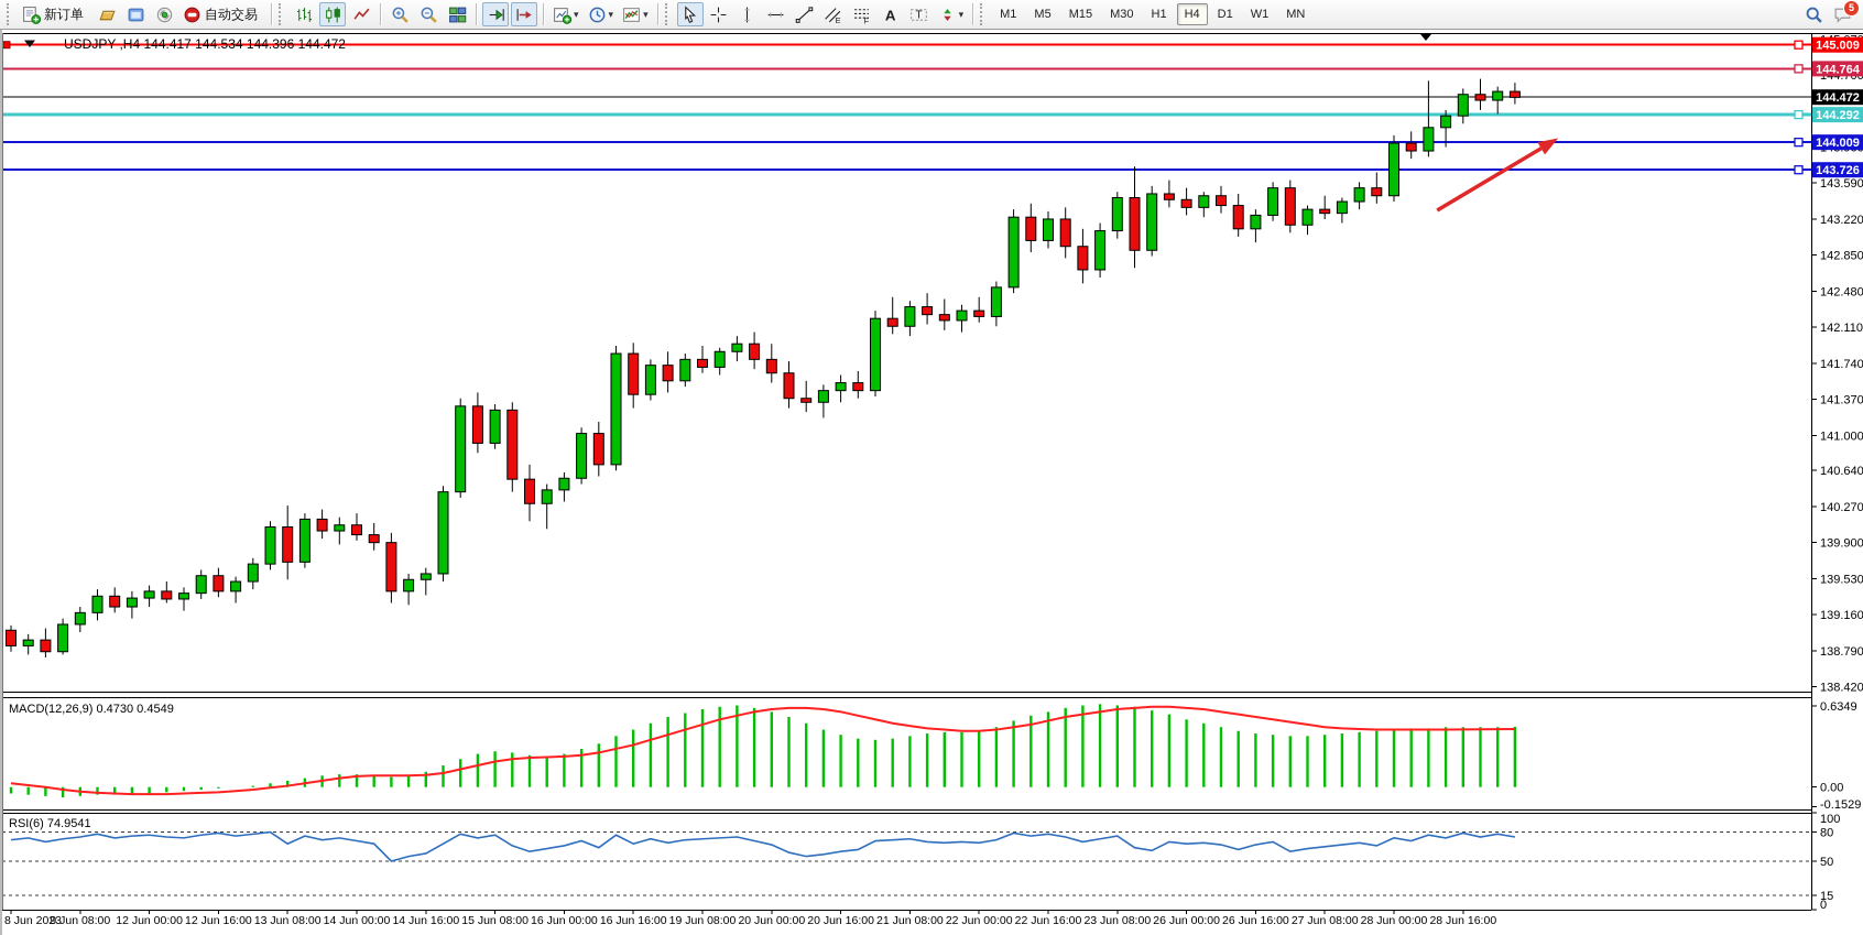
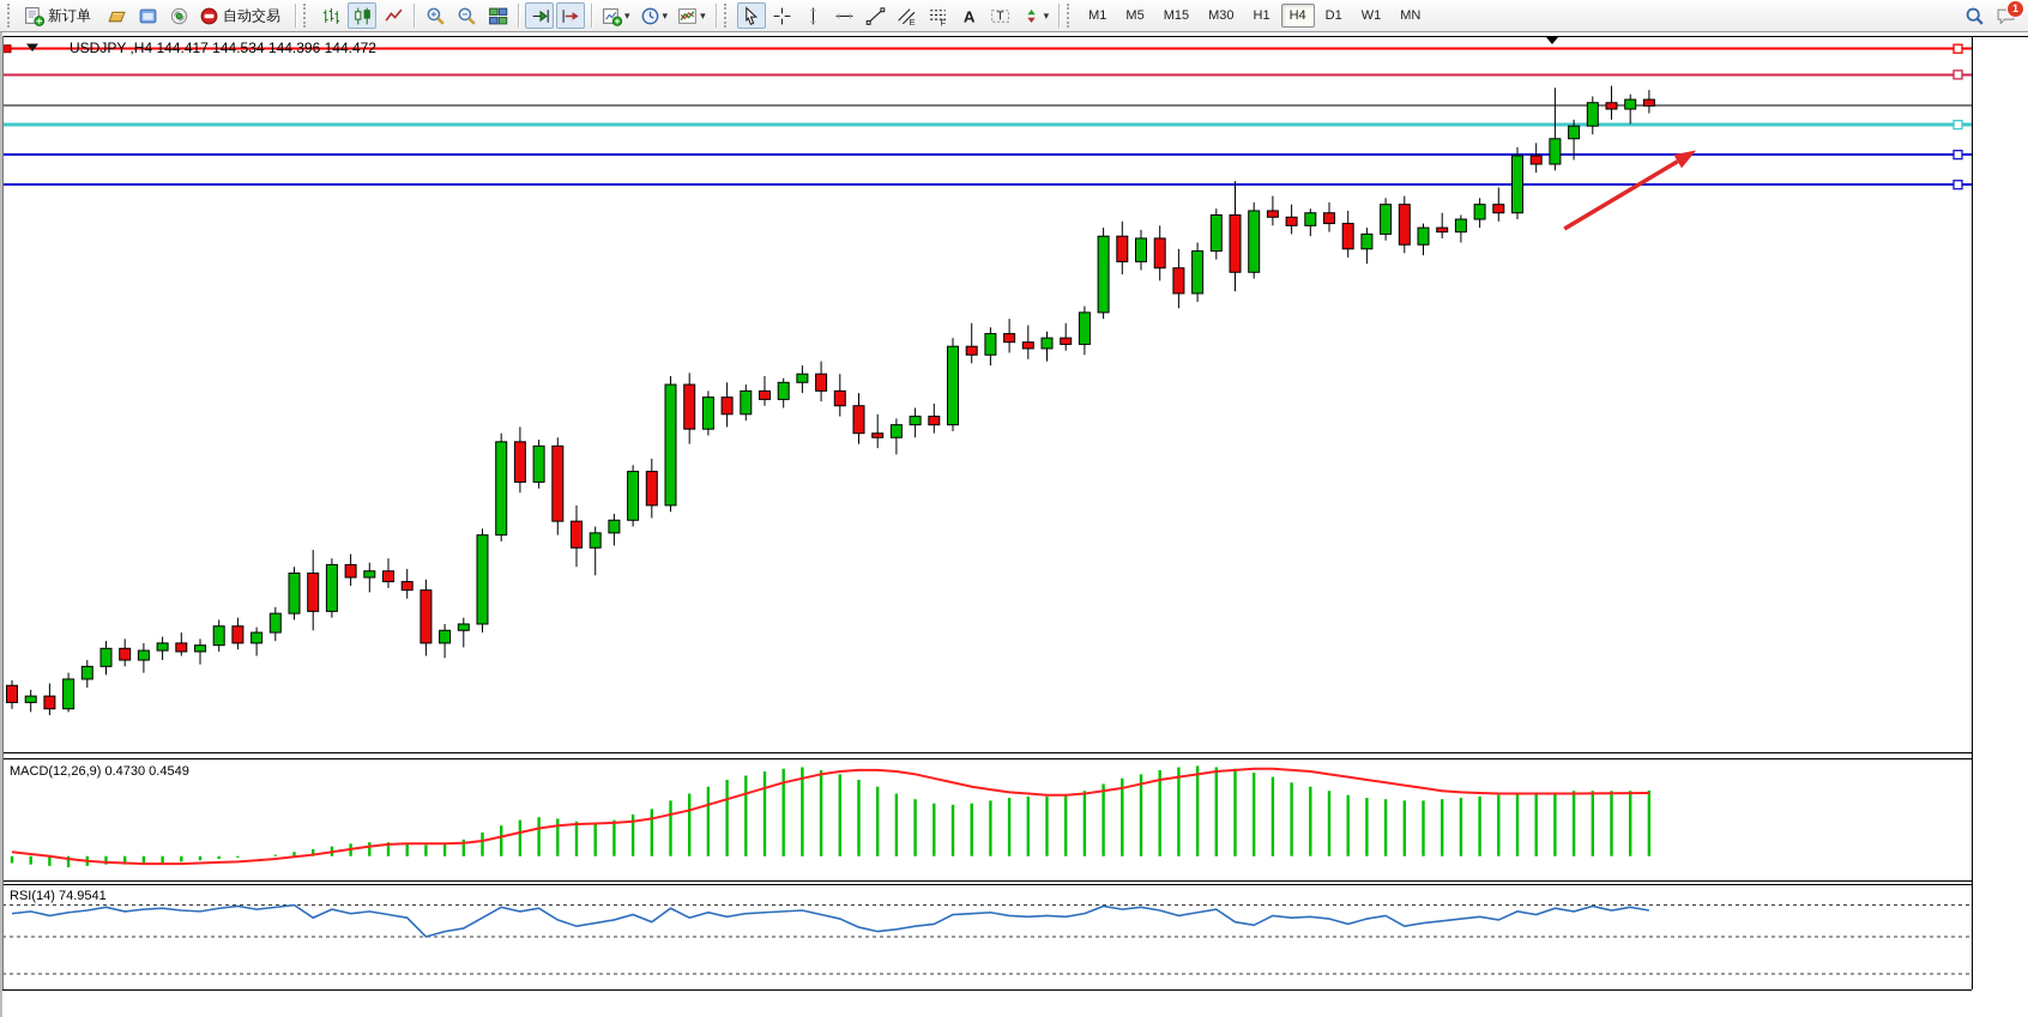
  新订单
  自动交易
  ▾
  ▾
  ▾
  E
  F
  A
  T
  ▾
  M1
  M5
  M15
  M30
  H1
  H4
  D1
  W1
  MN
- 5
+ 1
- 143.590
- 143.220
- 142.850
- 142.480
- 142.110
- 141.740
- 141.370
- 141.000
- 140.640
- 140.270
- 139.900
- 139.530
- 139.160
- 138.790
- 138.420
- 0.6349
- 0.00
- -0.1529
- 100
- 80
- 50
- 15
- 0
- 145.009
- 144.764
- 144.472
- 144.292
- 144.009
- 143.726
- 8 Jun 2023
- 9 Jun 08:00
- 12 Jun 00:00
- 12 Jun 16:00
- 13 Jun 08:00
- 14 Jun 00:00
- 14 Jun 16:00
- 15 Jun 08:00
- 16 Jun 00:00
- 16 Jun 16:00
- 19 Jun 08:00
- 20 Jun 00:00
- 20 Jun 16:00
- 21 Jun 08:00
- 22 Jun 00:00
- 22 Jun 16:00
- 23 Jun 08:00
- 26 Jun 00:00
- 26 Jun 16:00
- 27 Jun 08:00
- 28 Jun 00:00
- 28 Jun 16:00
  USDJPY ,H4 144.417 144.534 144.396 144.472
  MACD(12,26,9) 0.4730 0.4549
- RSI(6) 74.9541
+ RSI(14) 74.9541
